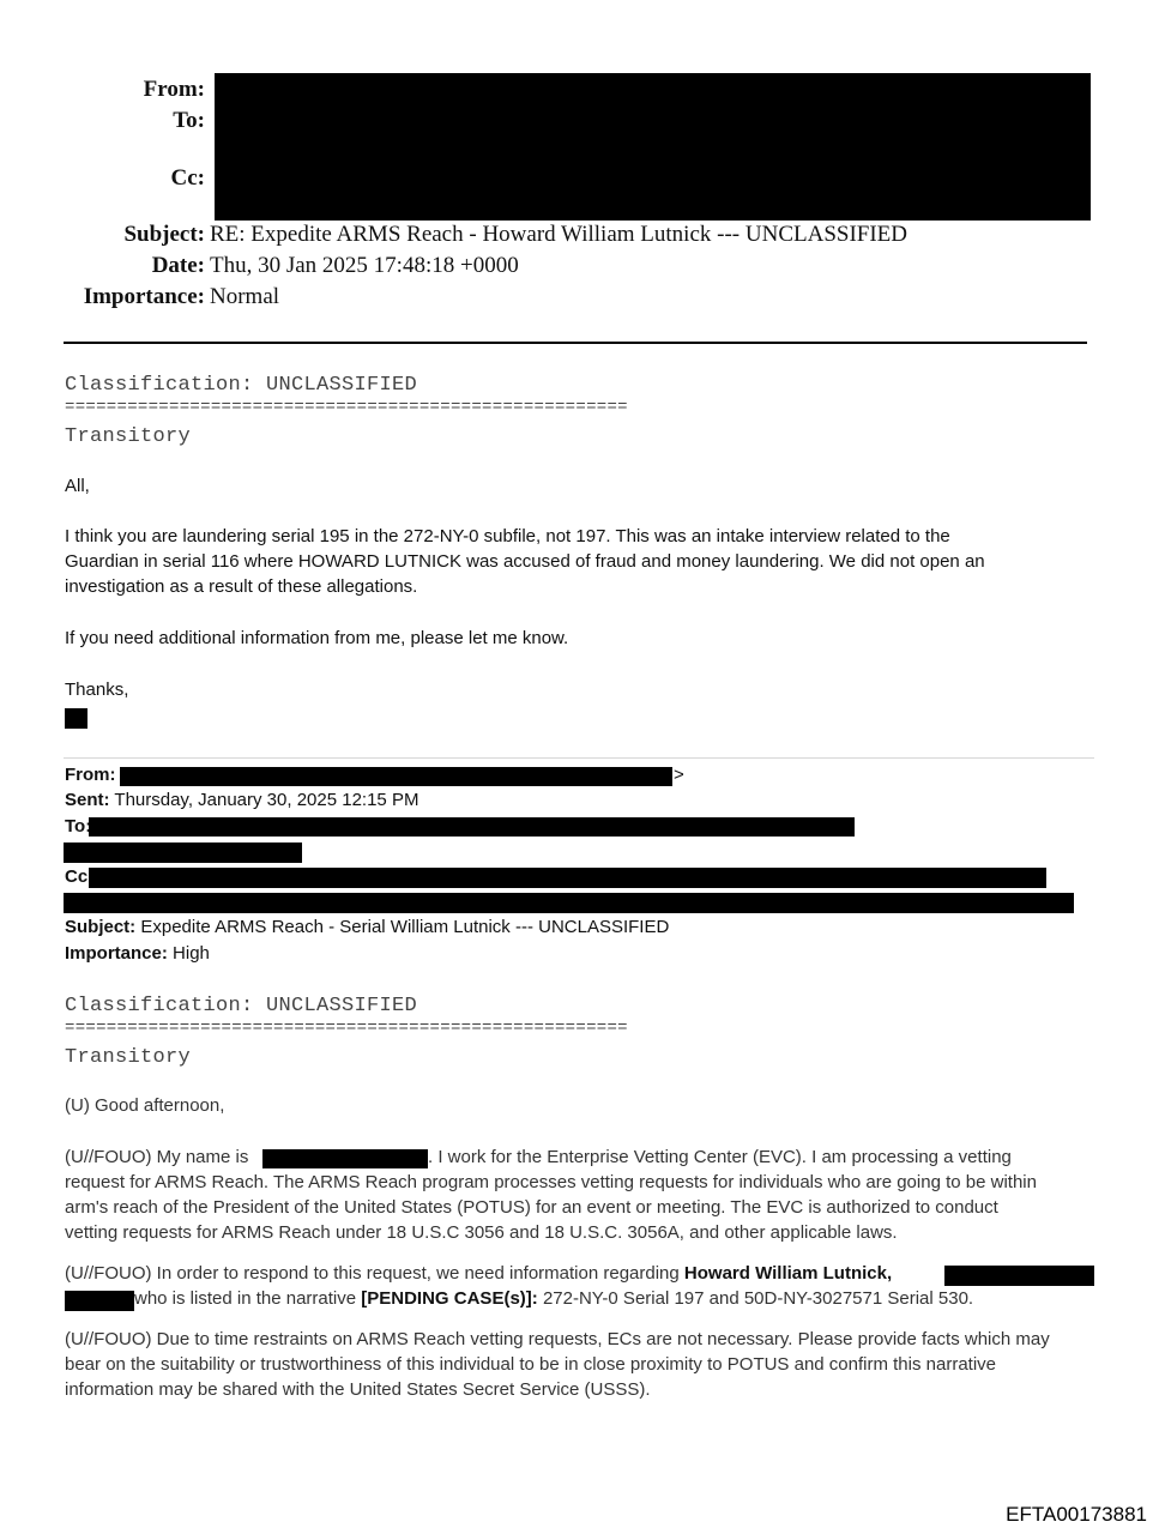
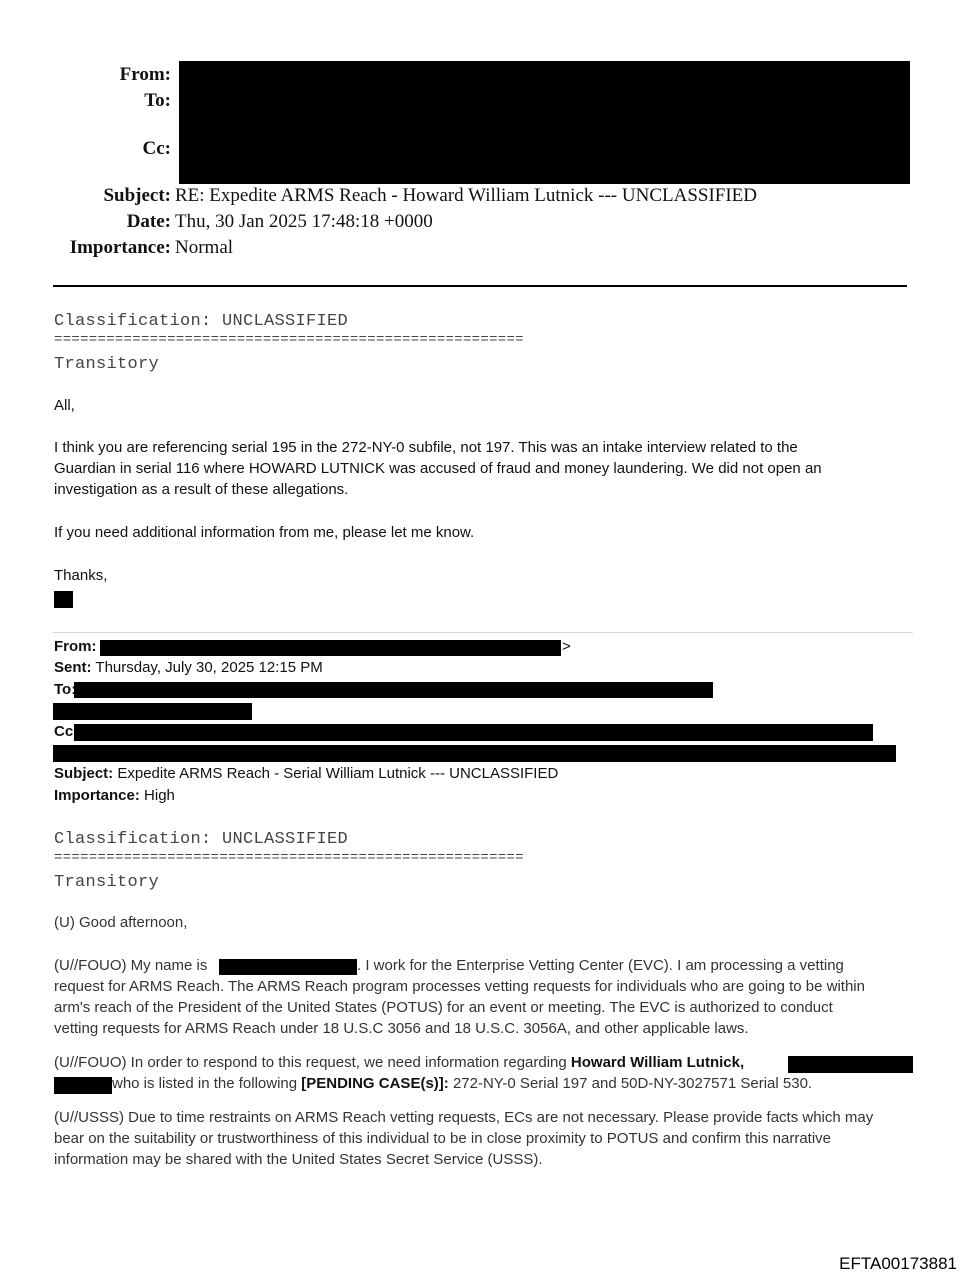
  From:
  To:
  Cc:
  Subject:
  RE: Expedite ARMS Reach - Howard William Lutnick --- UNCLASSIFIED
  Date:
  Thu, 30 Jan 2025 17:48:18 +0000
  Importance:
  Normal
  Classification: UNCLASSIFIED
  ======================================================
  Transitory
  All,
- I think you are laundering serial 195 in the 272-NY-0 subfile, not 197. This was an intake interview related to the
+ I think you are referencing serial 195 in the 272-NY-0 subfile, not 197. This was an intake interview related to the
  Guardian in serial 116 where HOWARD LUTNICK was accused of fraud and money laundering. We did not open an
  investigation as a result of these allegations.
  If you need additional information from me, please let me know.
  Thanks,
  From:
  >
- Sent: Thursday, January 30, 2025 12:15 PM
+ Sent: Thursday, July 30, 2025 12:15 PM
  Subject: Expedite ARMS Reach - Serial William Lutnick --- UNCLASSIFIED
  Importance: High
  Classification: UNCLASSIFIED
  ======================================================
  Transitory
  (U) Good afternoon,
  (U//FOUO) My name is
  . I work for the Enterprise Vetting Center (EVC). I am processing a vetting
  request for ARMS Reach. The ARMS Reach program processes vetting requests for individuals who are going to be within
  arm's reach of the President of the United States (POTUS) for an event or meeting. The EVC is authorized to conduct
  vetting requests for ARMS Reach under 18 U.S.C 3056 and 18 U.S.C. 3056A, and other applicable laws.
  (U//FOUO) In order to respond to this request, we need information regarding Howard William Lutnick,
- who is listed in the narrative [PENDING CASE(s)]: 272-NY-0 Serial 197 and 50D-NY-3027571 Serial 530.
+ who is listed in the following [PENDING CASE(s)]: 272-NY-0 Serial 197 and 50D-NY-3027571 Serial 530.
- (U//FOUO) Due to time restraints on ARMS Reach vetting requests, ECs are not necessary. Please provide facts which may
+ (U//USSS) Due to time restraints on ARMS Reach vetting requests, ECs are not necessary. Please provide facts which may
  bear on the suitability or trustworthiness of this individual to be in close proximity to POTUS and confirm this narrative
  information may be shared with the United States Secret Service (USSS).
  EFTA00173881
